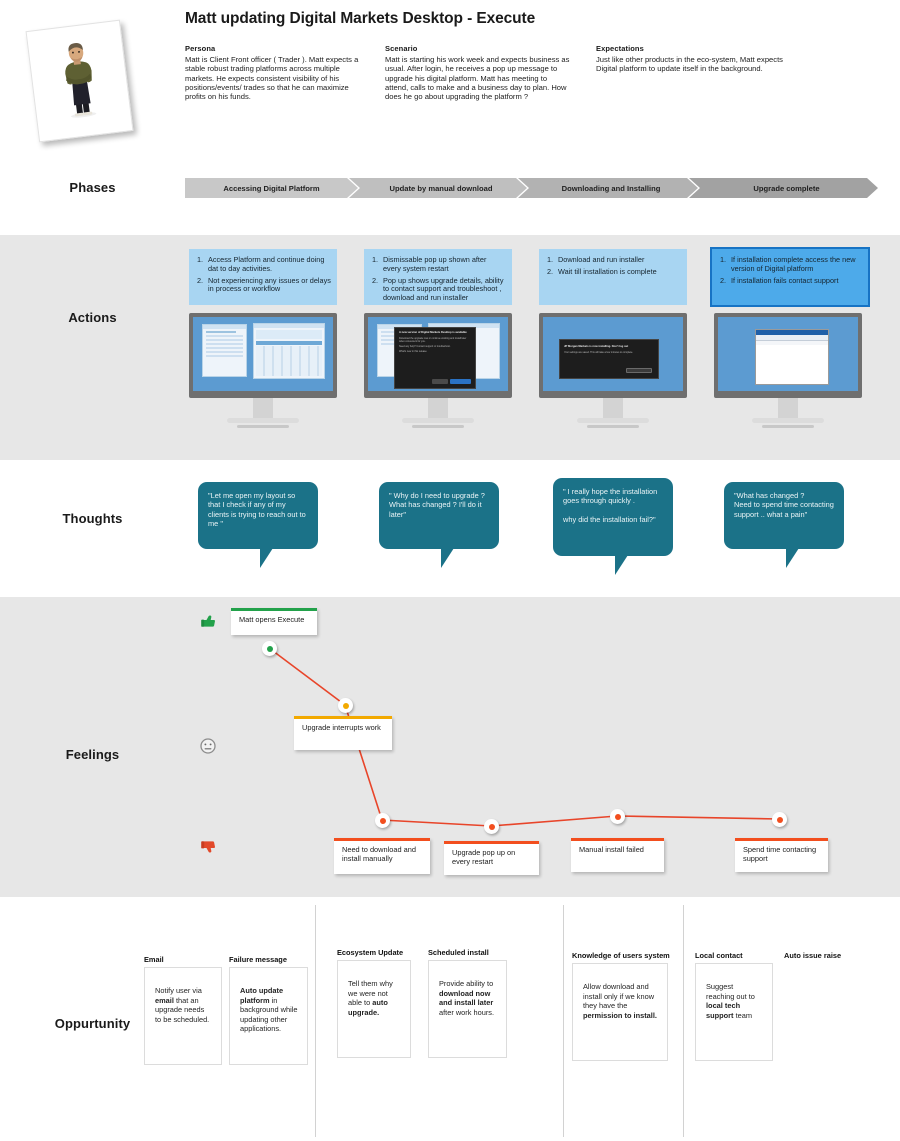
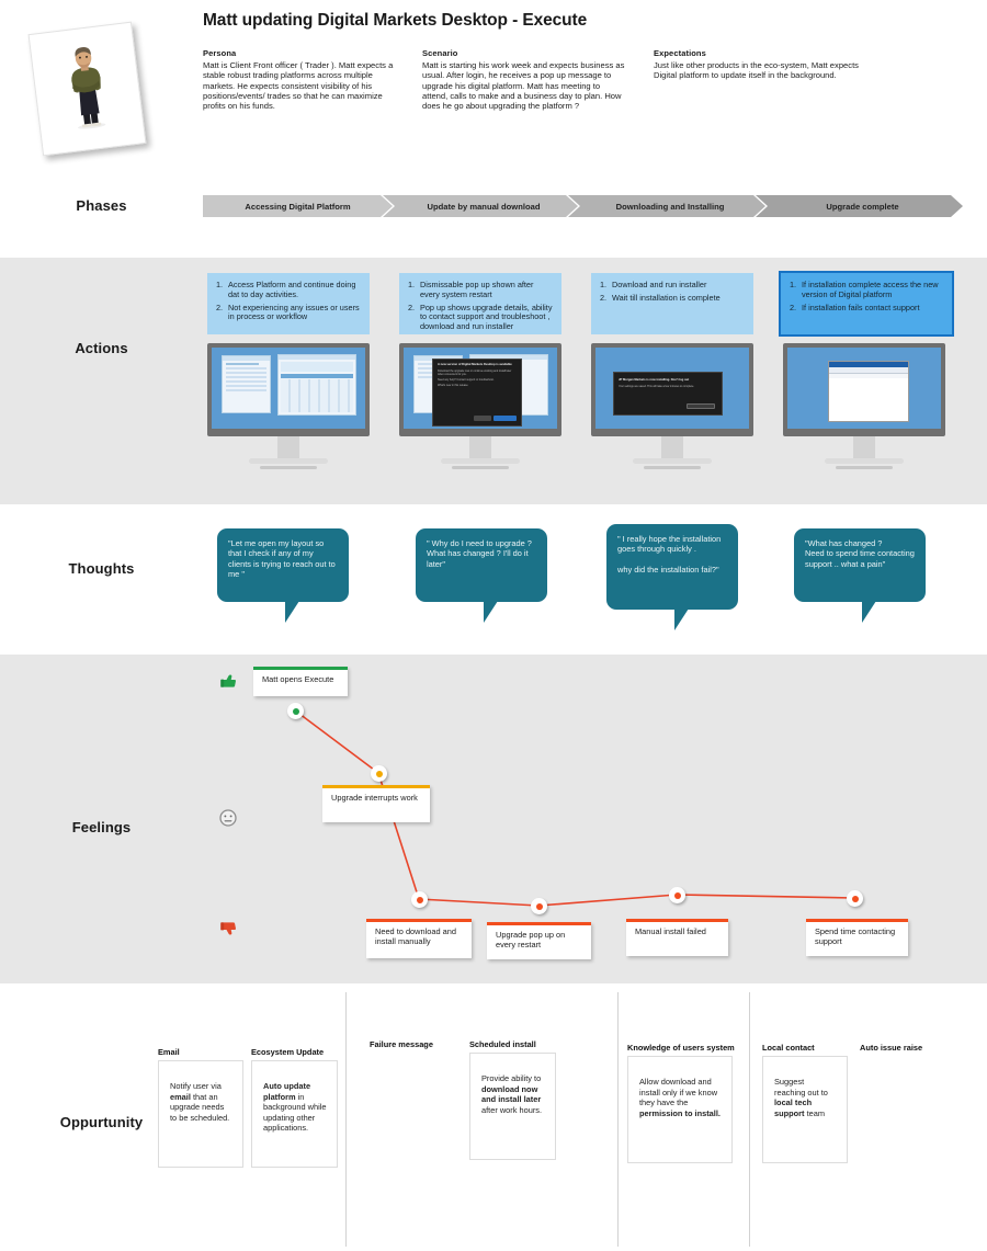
  Matt updating Digital Markets Desktop - Execute
  Persona
  Matt is Client Front officer ( Trader ). Matt expects a stable robust trading platforms across multiple markets. He expects consistent visibility of his positions/events/ trades so that he can maximize profits on his funds.
  Scenario
  Matt is starting his work week and expects business as usual. After login, he receives a pop up message to upgrade his digital platform. Matt has meeting to attend, calls to make and a business day to plan. How does he go about upgrading the platform ?
  Expectations
  Just like other products in the eco-system, Matt expects Digital platform to update itself in the background.
  Phases
  Accessing Digital Platform
  Update by manual download
  Downloading and Installing
  Upgrade complete
  Actions
  1.
  Access Platform and continue doing dat to day activities.
  2.
- Not experiencing any issues or delays in process or workflow
+ Not experiencing any issues or users in process or workflow
  1.
  Dismissable pop up shown after every system restart
  2.
  Pop up shows upgrade details, ability to contact support and troubleshoot , download and run installer
  1.
  Download and run installer
  2.
  Wait till installation is complete
  1.
  If installation complete access the new version of Digital platform
  2.
  If installation fails contact support
  Thoughts
  "Let me open my layout so that I check if any of my clients is trying to reach out to me "
  " Why do I need to upgrade ?
  What has changed ? I'll do it later"
  " I really hope the installation goes through quickly .
  why did the installation fail?"
  "What has changed ?
  Need to spend time contacting support .. what a pain"
  Feelings
  Matt opens Execute
  Upgrade interrupts work
  Need to download and install manually
  Upgrade pop up on every restart
  Manual install failed
  Spend time contacting support
  Oppurtunity
  Email
  Notify user via email that an upgrade needs to be scheduled.
- Failure message
+ Ecosystem Update
  Auto update platform in background while updating other applications.
- Ecosystem Update
+ Failure message
- Tell them why we were not able to auto upgrade.
  Scheduled install
  Provide ability to download now and install later after work hours.
  Knowledge of users system
  Allow download and install only if we know they have the permission to install.
  Local contact
  Suggest reaching out to local tech support team
  Auto issue raise
